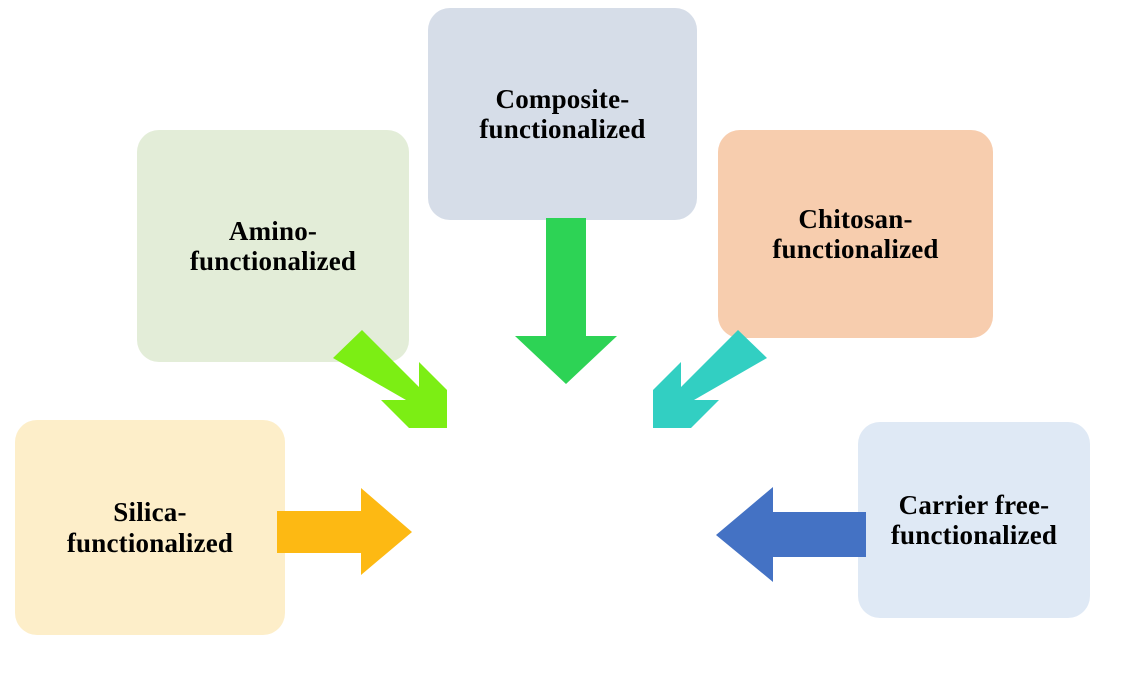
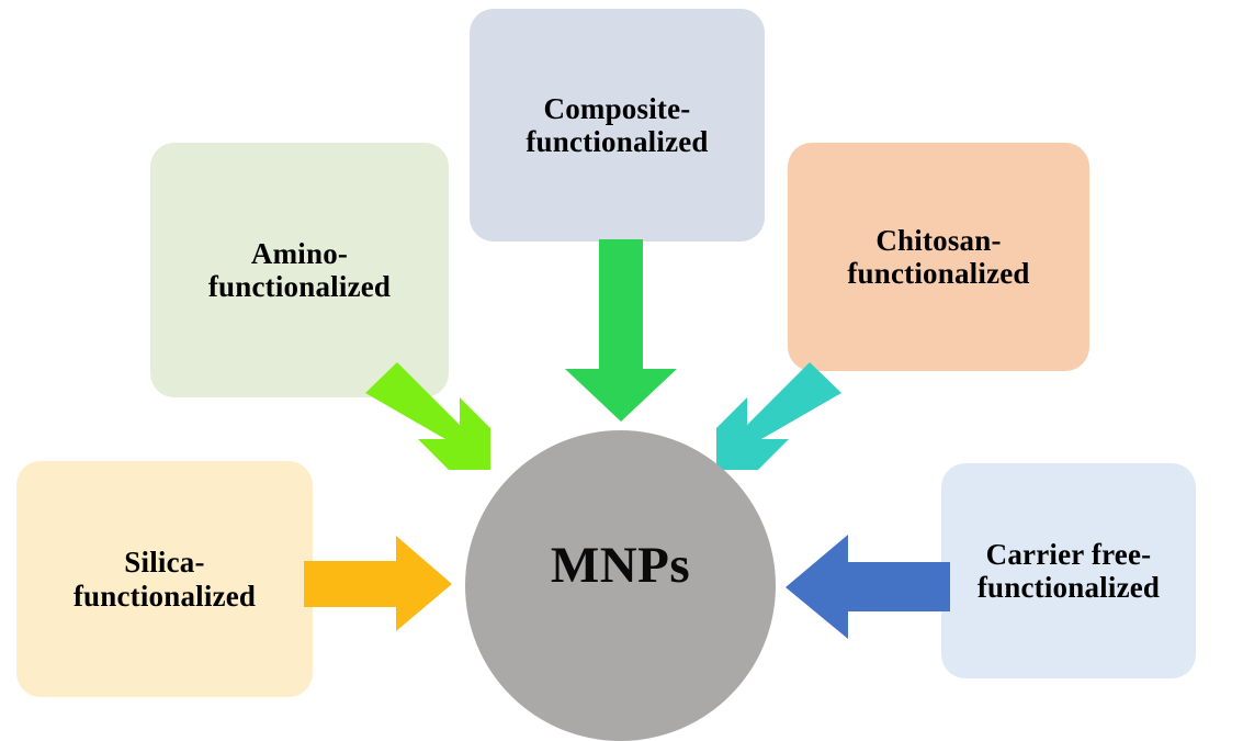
  Amino-
  functionalized
  Composite-
  functionalized
  Chitosan-
  functionalized
  Silica-
  functionalized
  Carrier free-
  functionalized
+ MNPs
